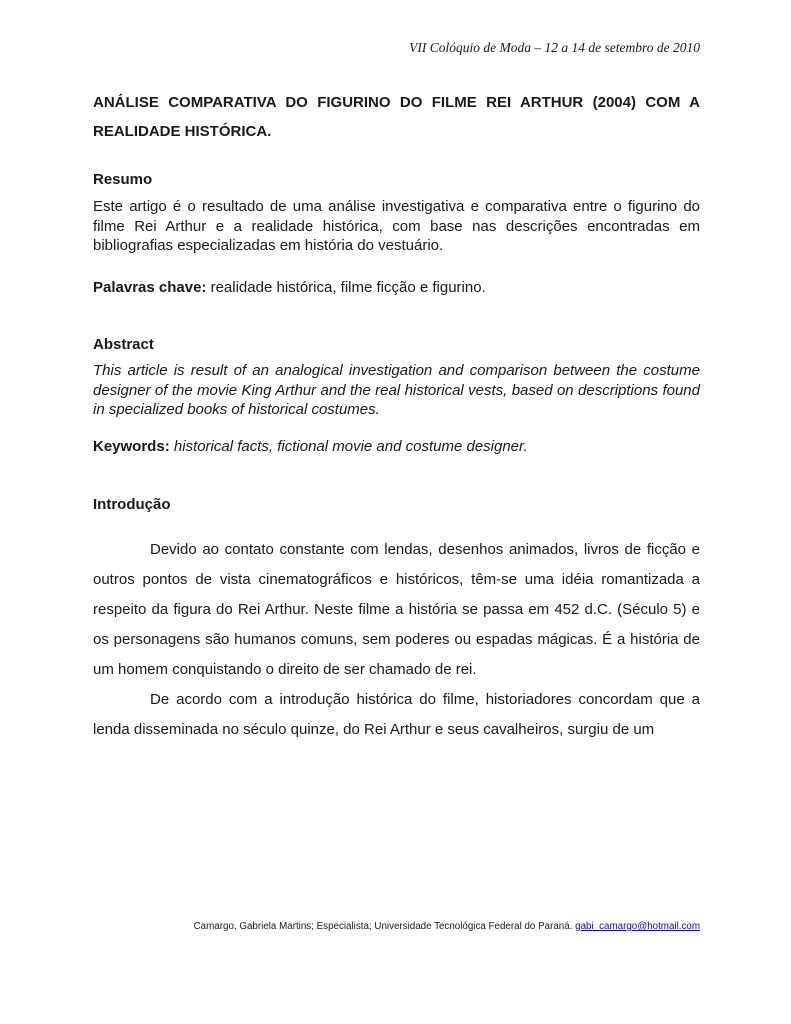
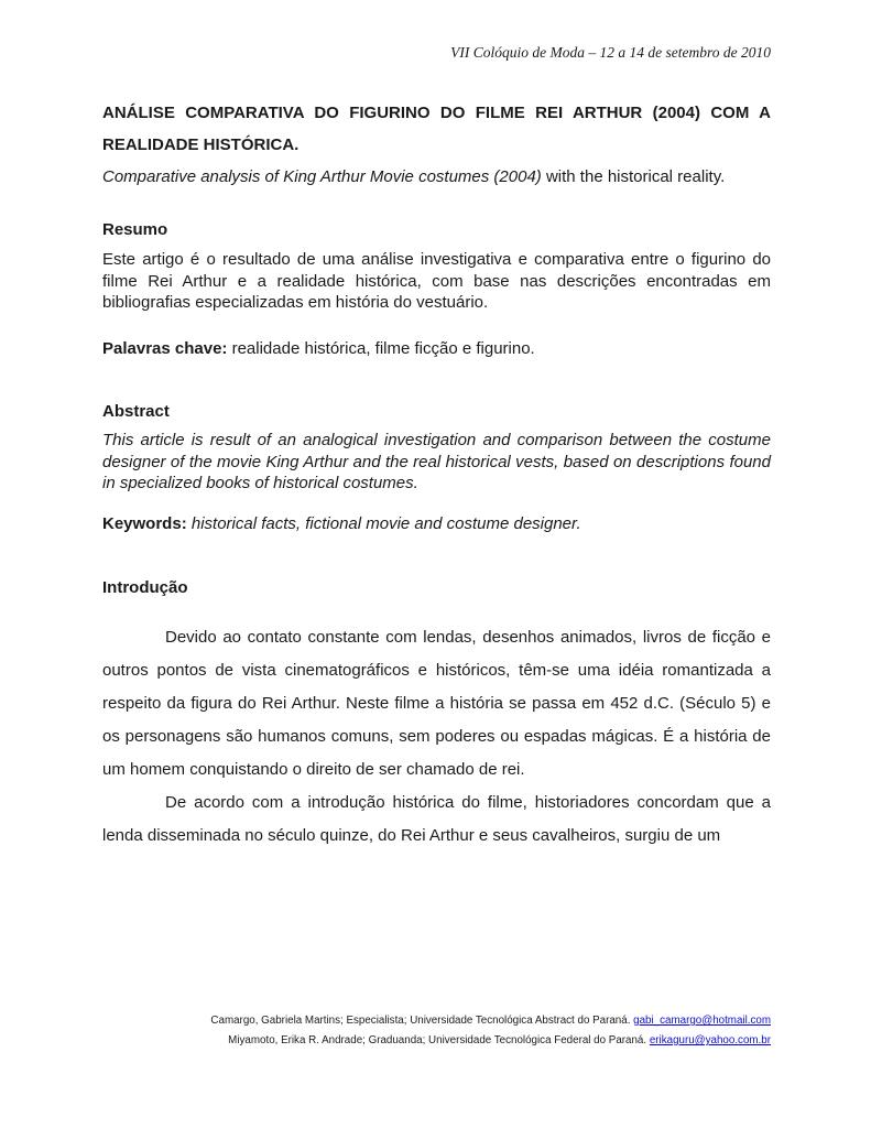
  VII Colóquio de Moda – 12 a 14 de setembro de 2010
  ANÁLISE COMPARATIVA DO FIGURINO DO FILME REI ARTHUR (2004) COM A
  REALIDADE HISTÓRICA.
+ Comparative analysis of King Arthur Movie costumes (2004) with the historical reality.
  Resumo
  Este artigo é o resultado de uma análise investigativa e comparativa entre o figurino do filme Rei Arthur e a realidade histórica, com base nas descrições encontradas em bibliografias especializadas em história do vestuário.
  Palavras chave: realidade histórica, filme ficção e figurino.
  Abstract
  This article is result of an analogical investigation and comparison between the costume designer of the movie King Arthur and the real historical vests, based on descriptions found in specialized books of historical costumes.
  Keywords: historical facts, fictional movie and costume designer.
  Introdução
  Devido ao contato constante com lendas, desenhos animados, livros de ficção e outros pontos de vista cinematográficos e históricos, têm-se uma idéia romantizada a respeito da figura do Rei Arthur. Neste filme a história se passa em 452 d.C. (Século 5) e os personagens são humanos comuns, sem poderes ou espadas mágicas. É a história de um homem conquistando o direito de ser chamado de rei.
  De acordo com a introdução histórica do filme, historiadores concordam que a lenda disseminada no século quinze, do Rei Arthur e seus cavalheiros, surgiu de um
- Camargo, Gabriela Martins; Especialista; Universidade Tecnológica Federal do Paraná. gabi_camargo@hotmail.com
+ Camargo, Gabriela Martins; Especialista; Universidade Tecnológica Abstract do Paraná. gabi_camargo@hotmail.com
+ Miyamoto, Erika R. Andrade; Graduanda; Universidade Tecnológica Federal do Paraná. erikaguru@yahoo.com.br
